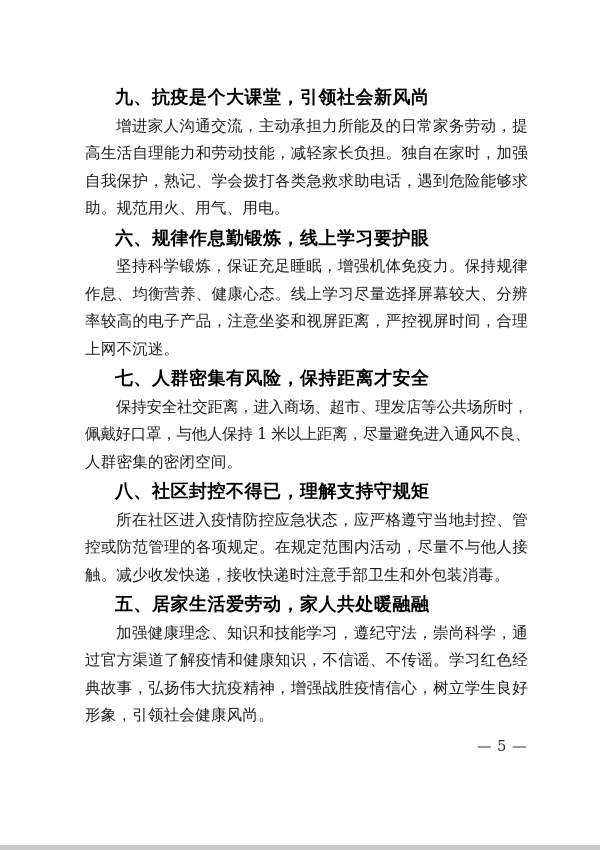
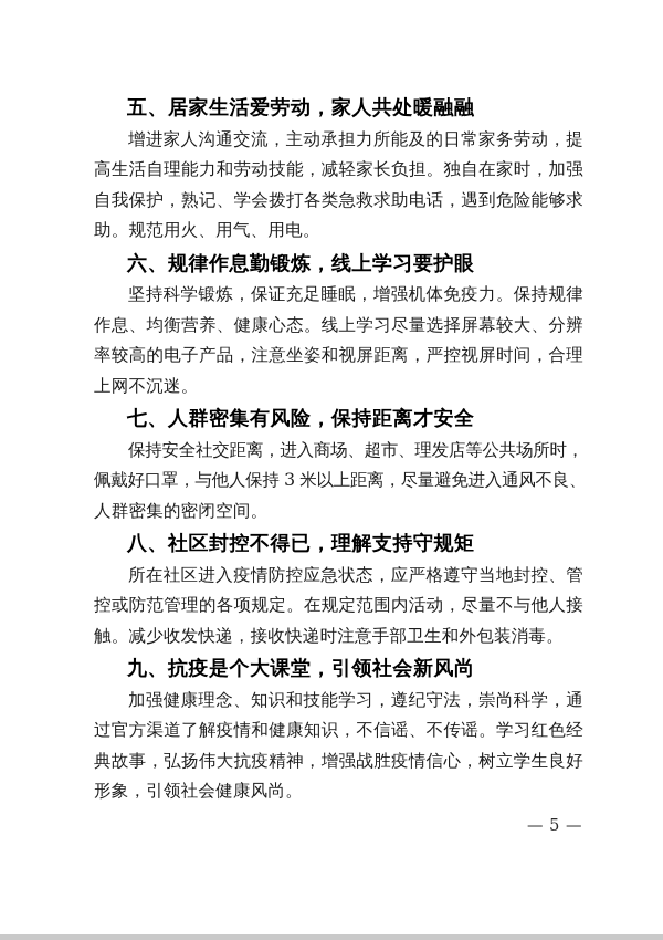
- 九、抗疫是个大课堂，引领社会新风尚
+ 五、居家生活爱劳动，家人共处暖融融
  增进家人沟通交流，主动承担力所能及的日常家务劳动，提
  高生活自理能力和劳动技能，减轻家长负担。独自在家时，加强
  自我保护，熟记、学会拨打各类急救求助电话，遇到危险能够求
  助。规范用火、用气、用电。
  六、规律作息勤锻炼，线上学习要护眼
  坚持科学锻炼，保证充足睡眠，增强机体免疫力。保持规律
  作息、均衡营养、健康心态。线上学习尽量选择屏幕较大、分辨
  率较高的电子产品，注意坐姿和视屏距离，严控视屏时间，合理
  上网不沉迷。
  七、人群密集有风险，保持距离才安全
  保持安全社交距离，进入商场、超市、理发店等公共场所时，
- 佩戴好口罩，与他人保持 1 米以上距离，尽量避免进入通风不良、
+ 佩戴好口罩，与他人保持 3 米以上距离，尽量避免进入通风不良、
  人群密集的密闭空间。
  八、社区封控不得已，理解支持守规矩
  所在社区进入疫情防控应急状态，应严格遵守当地封控、管
  控或防范管理的各项规定。在规定范围内活动，尽量不与他人接
  触。减少收发快递，接收快递时注意手部卫生和外包装消毒。
- 五、居家生活爱劳动，家人共处暖融融
+ 九、抗疫是个大课堂，引领社会新风尚
  加强健康理念、知识和技能学习，遵纪守法，崇尚科学，通
  过官方渠道了解疫情和健康知识，不信谣、不传谣。学习红色经
  典故事，弘扬伟大抗疫精神，增强战胜疫情信心，树立学生良好
  形象，引领社会健康风尚。
  — 5 —
